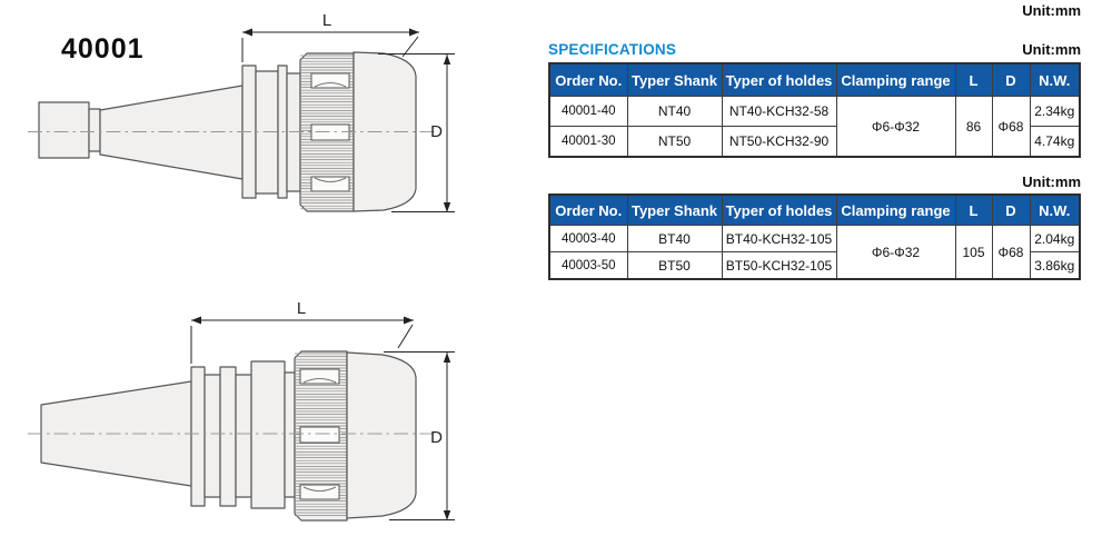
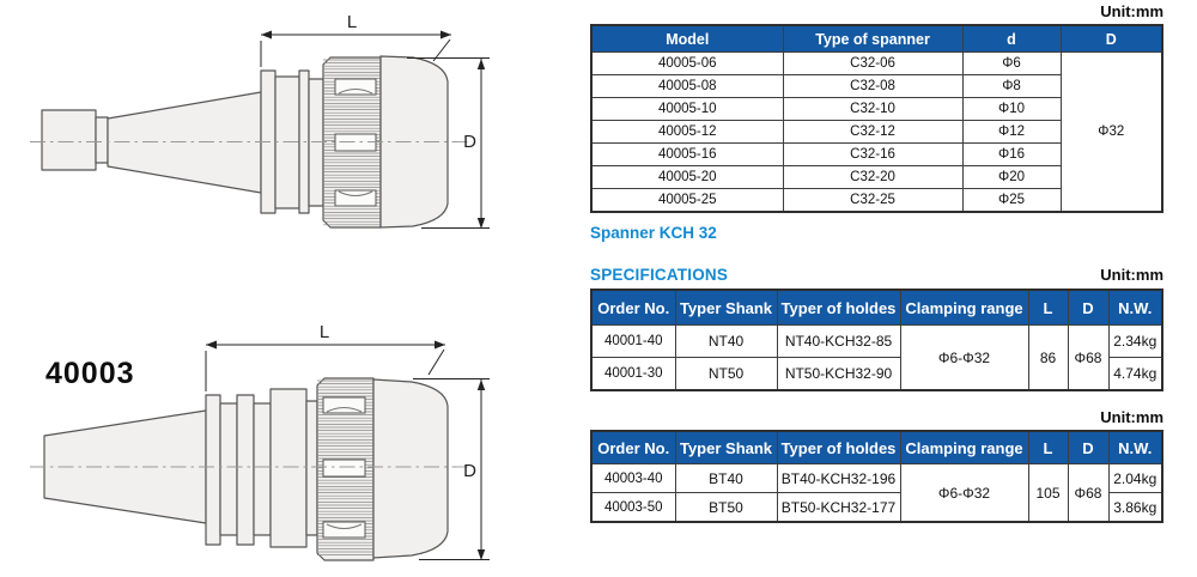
- 40001
  L
  D
+ 40003
  L
  D
  Unit:mm
+ Model	Type of spanner	d	D
+ 40005-06	C32-06	Φ6	Φ32
+ 40005-08	C32-08	Φ8
+ 40005-10	C32-10	Φ10
+ 40005-12	C32-12	Φ12
+ 40005-16	C32-16	Φ16
+ 40005-20	C32-20	Φ20
+ 40005-25	C32-25	Φ25
+ Spanner KCH 32
  SPECIFICATIONS
  Unit:mm
  Order No.	Typer Shank	Typer of holdes	Clamping range	L	D	N.W.
- 40001-40	NT40	NT40-KCH32-58	Φ6-Φ32	86	Φ68	2.34kg
+ 40001-40	NT40	NT40-KCH32-85	Φ6-Φ32	86	Φ68	2.34kg
  40001-30	NT50	NT50-KCH32-90	4.74kg
  Unit:mm
  Order No.	Typer Shank	Typer of holdes	Clamping range	L	D	N.W.
- 40003-40	BT40	BT40-KCH32-105	Φ6-Φ32	105	Φ68	2.04kg
+ 40003-40	BT40	BT40-KCH32-196	Φ6-Φ32	105	Φ68	2.04kg
- 40003-50	BT50	BT50-KCH32-105	3.86kg
+ 40003-50	BT50	BT50-KCH32-177	3.86kg
